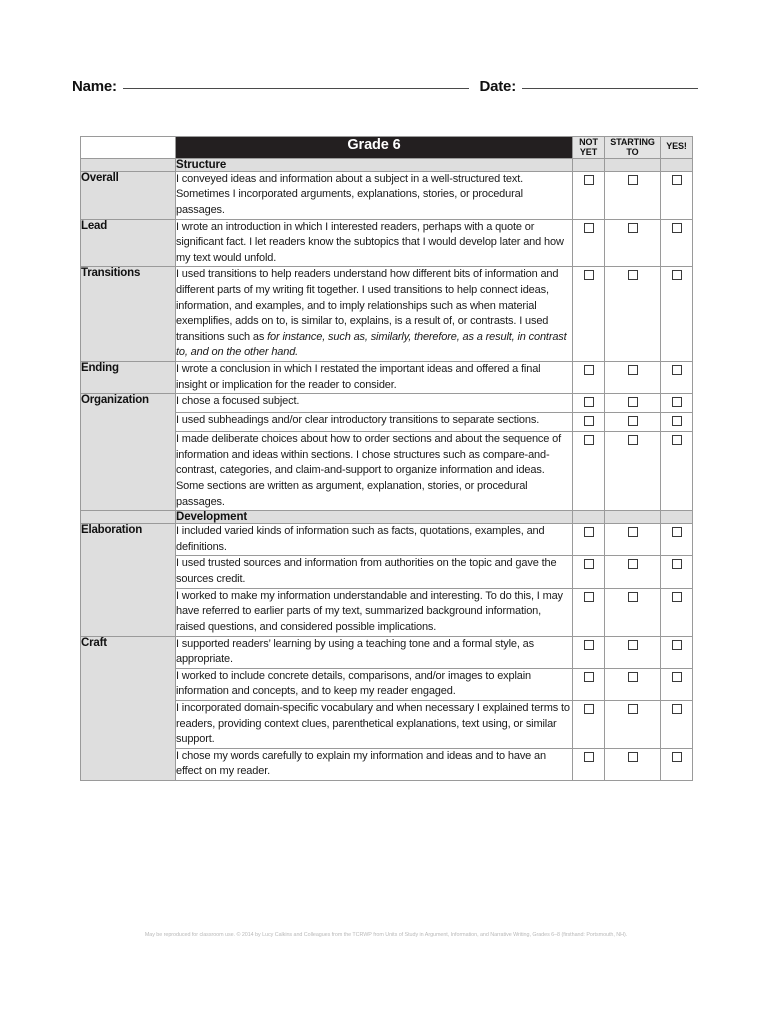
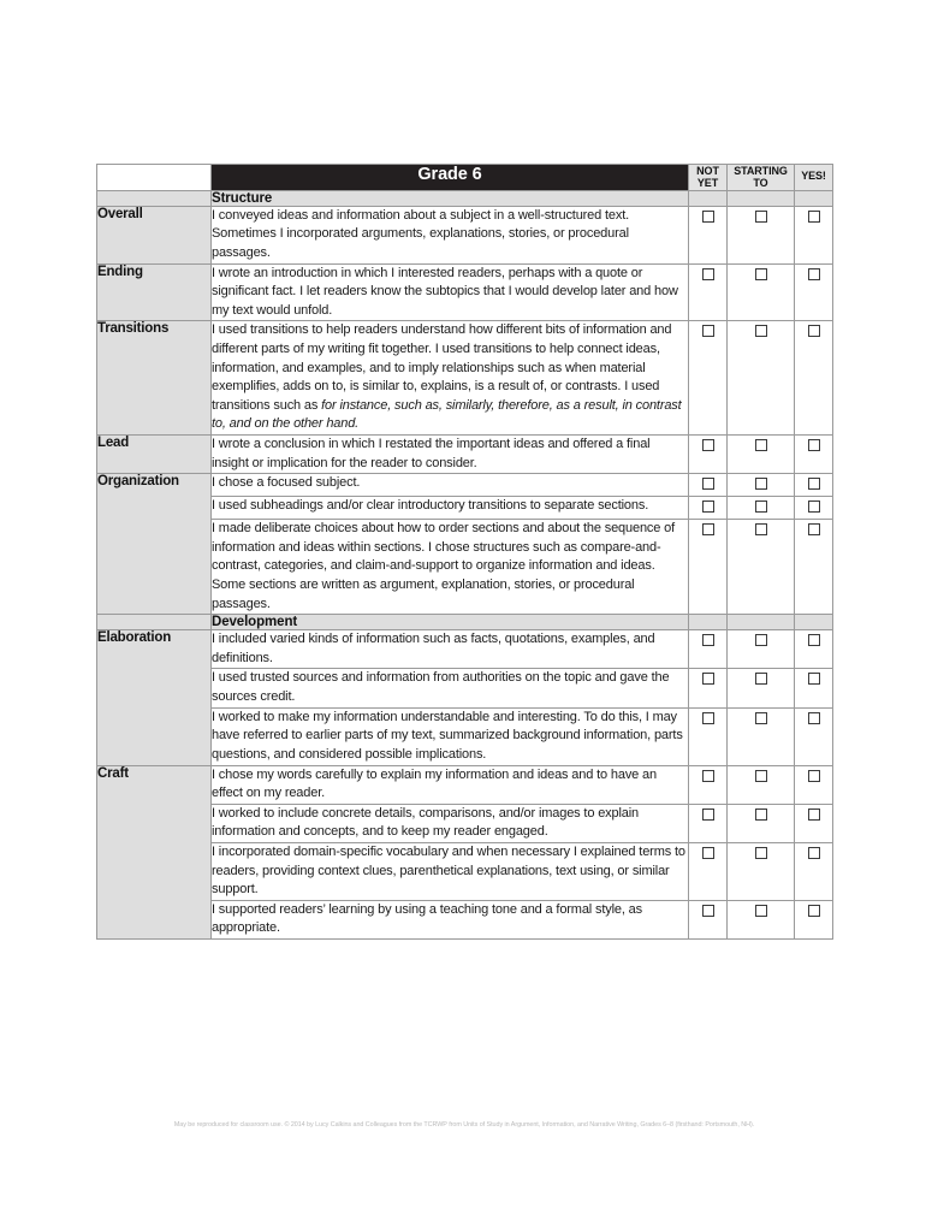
- Name:
- Date:
  	Grade 6	NOTYET	STARTINGTO	YES!
  	Structure
  Overall	I conveyed ideas and information about a subject in a well-structured text. Sometimes I incorporated arguments, explanations, stories, or procedural passages.
- Lead	I wrote an introduction in which I interested readers, perhaps with a quote or significant fact. I let readers know the subtopics that I would develop later and how my text would unfold.
+ Ending	I wrote an introduction in which I interested readers, perhaps with a quote or significant fact. I let readers know the subtopics that I would develop later and how my text would unfold.
  Transitions	I used transitions to help readers understand how different bits of information and different parts of my writing fit together. I used transitions to help connect ideas, information, and examples, and to imply relationships such as when material exemplifies, adds on to, is similar to, explains, is a result of, or contrasts. I used transitions such as for instance, such as, similarly, therefore, as a result, in contrast to, and on the other hand.
- Ending	I wrote a conclusion in which I restated the important ideas and offered a final insight or implication for the reader to consider.
+ Lead	I wrote a conclusion in which I restated the important ideas and offered a final insight or implication for the reader to consider.
  Organization	I chose a focused subject.
  I used subheadings and/or clear introductory transitions to separate sections.
  I made deliberate choices about how to order sections and about the sequence of information and ideas within sections. I chose structures such as compare-and-contrast, categories, and claim-and-support to organize information and ideas. Some sections are written as argument, explanation, stories, or procedural passages.
  	Development
  Elaboration	I included varied kinds of information such as facts, quotations, examples, and definitions.
  I used trusted sources and information from authorities on the topic and gave the sources credit.
- I worked to make my information understandable and interesting. To do this, I may have referred to earlier parts of my text, summarized background information, raised questions, and considered possible implications.
+ I worked to make my information understandable and interesting. To do this, I may have referred to earlier parts of my text, summarized background information, parts questions, and considered possible implications.
- Craft	I supported readers’ learning by using a teaching tone and a formal style, as appropriate.
+ Craft	I chose my words carefully to explain my information and ideas and to have an effect on my reader.
  I worked to include concrete details, comparisons, and/or images to explain information and concepts, and to keep my reader engaged.
  I incorporated domain-specific vocabulary and when necessary I explained terms to readers, providing context clues, parenthetical explanations, text using, or similar support.
- I chose my words carefully to explain my information and ideas and to have an effect on my reader.
+ I supported readers’ learning by using a teaching tone and a formal style, as appropriate.
